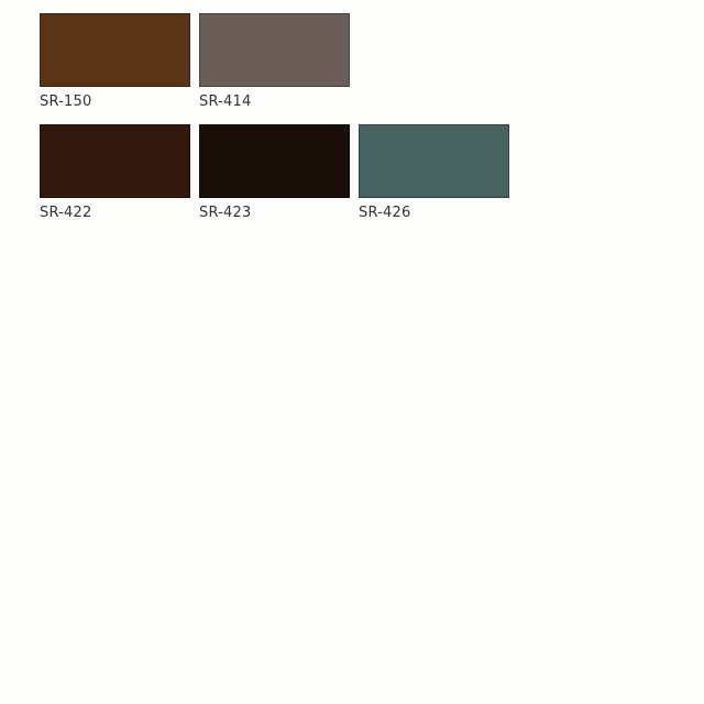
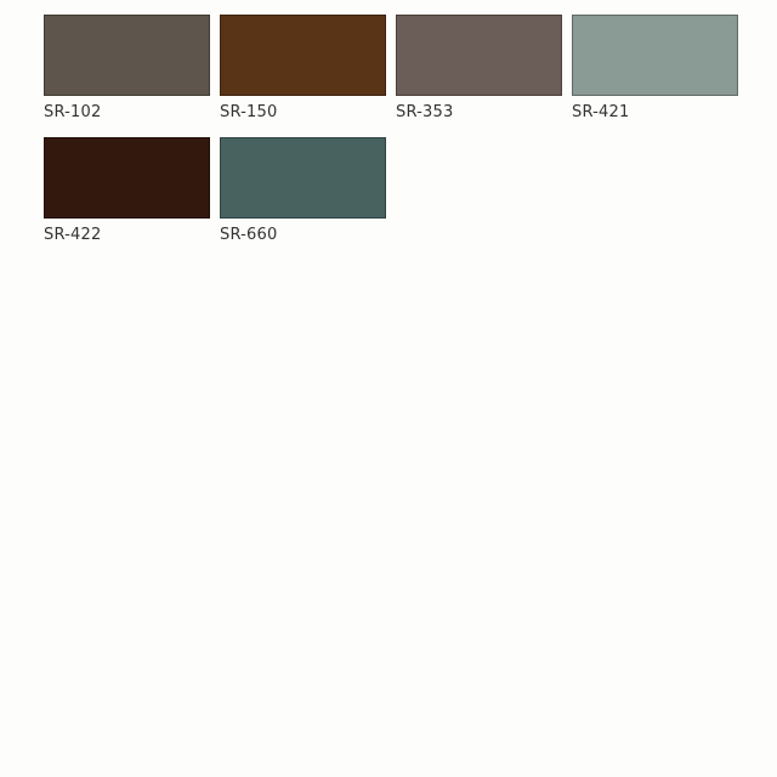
+ SR-102
  SR-150
- SR-414
+ SR-353
+ SR-421
  SR-422
- SR-423
- SR-426
+ SR-660
